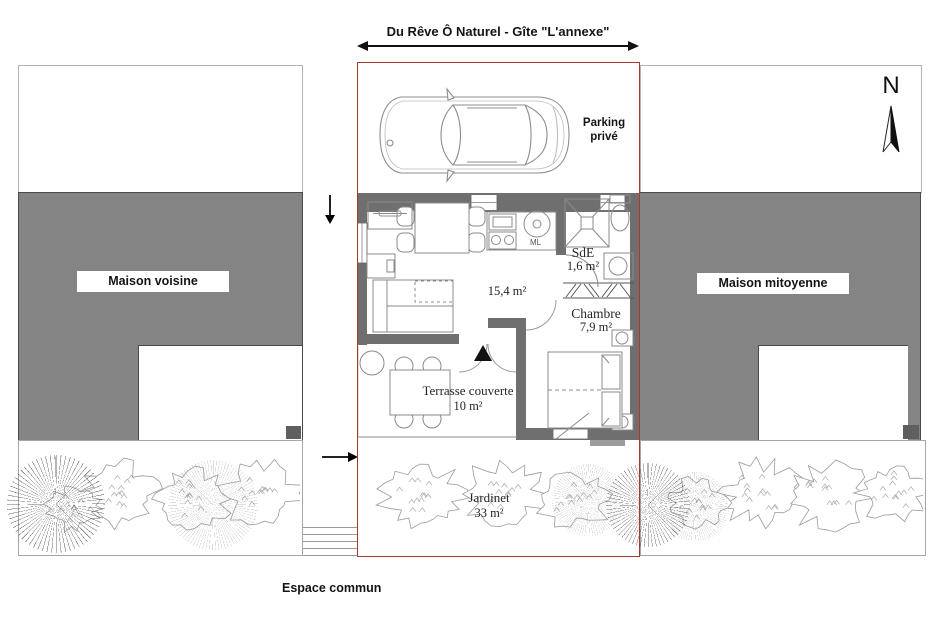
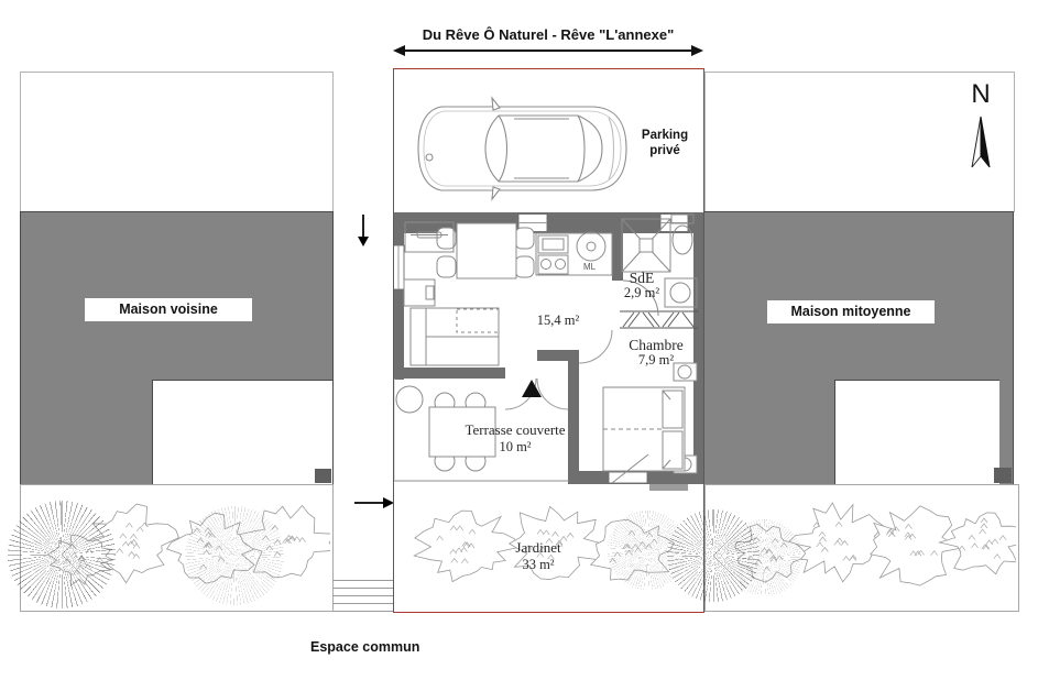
  Maison voisine
  Maison mitoyenne
- Du Rêve Ô Naturel - Gîte "L'annexe"
+ Du Rêve Ô Naturel - Rêve "L'annexe"
  N
  Parking privé
  ML
  15,4 m²
  SdE
- 1,6 m²
+ 2,9 m²
  Chambre
  7,9 m²
  Terrasse couverte
  10 m²
  Jardinet
  33 m²
  Espace commun
